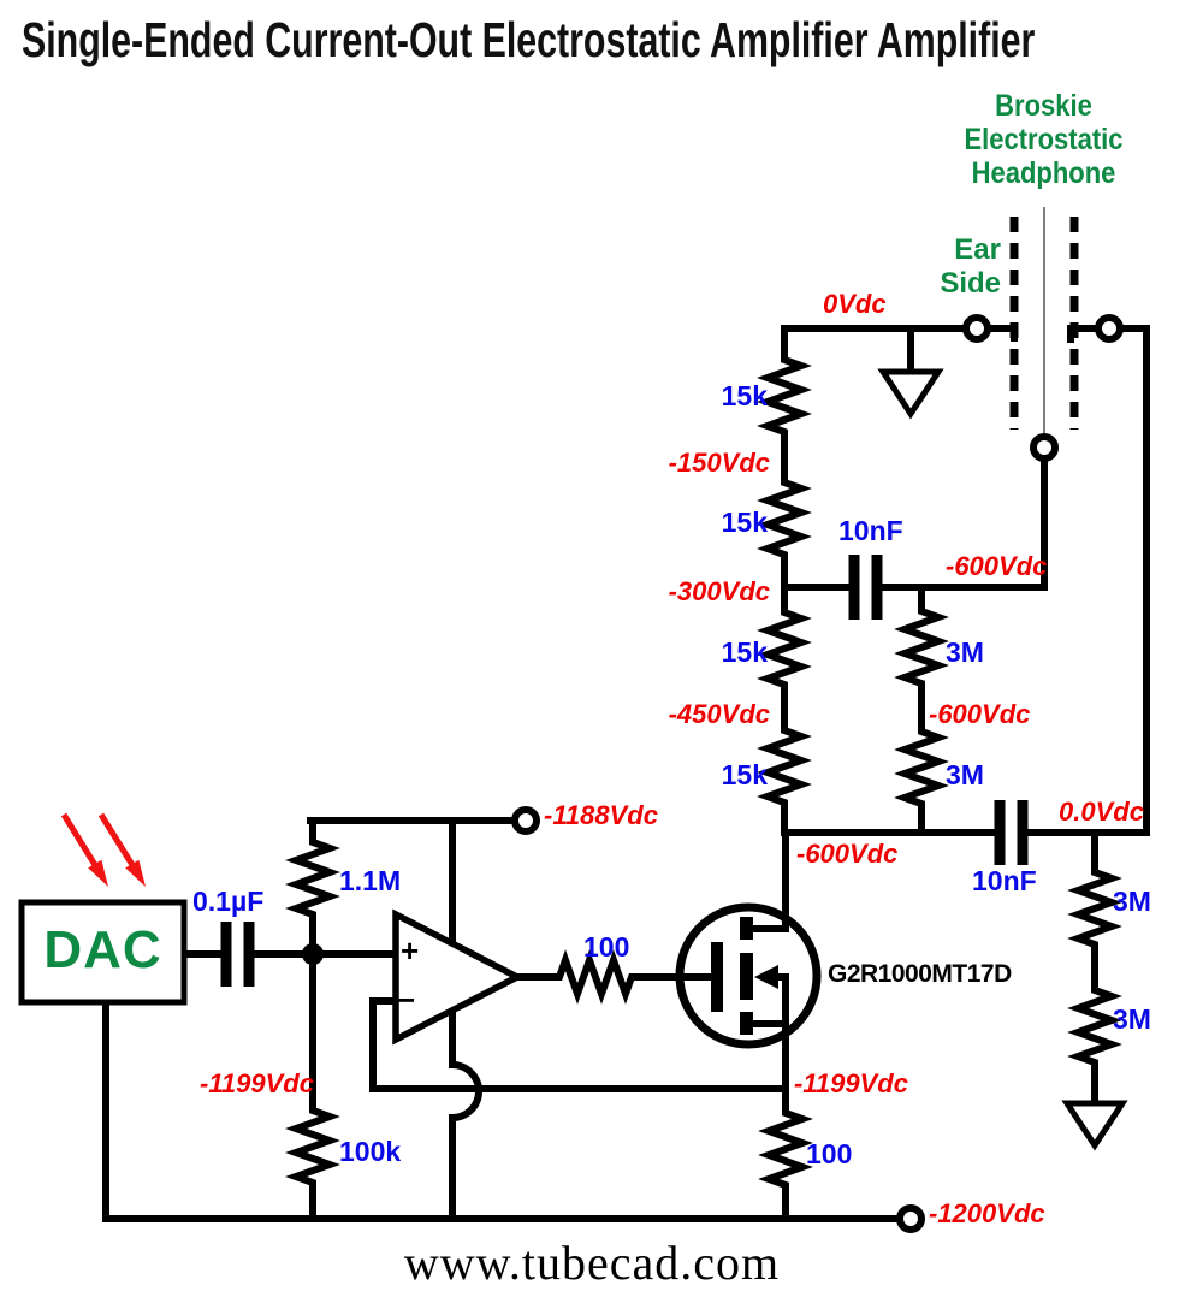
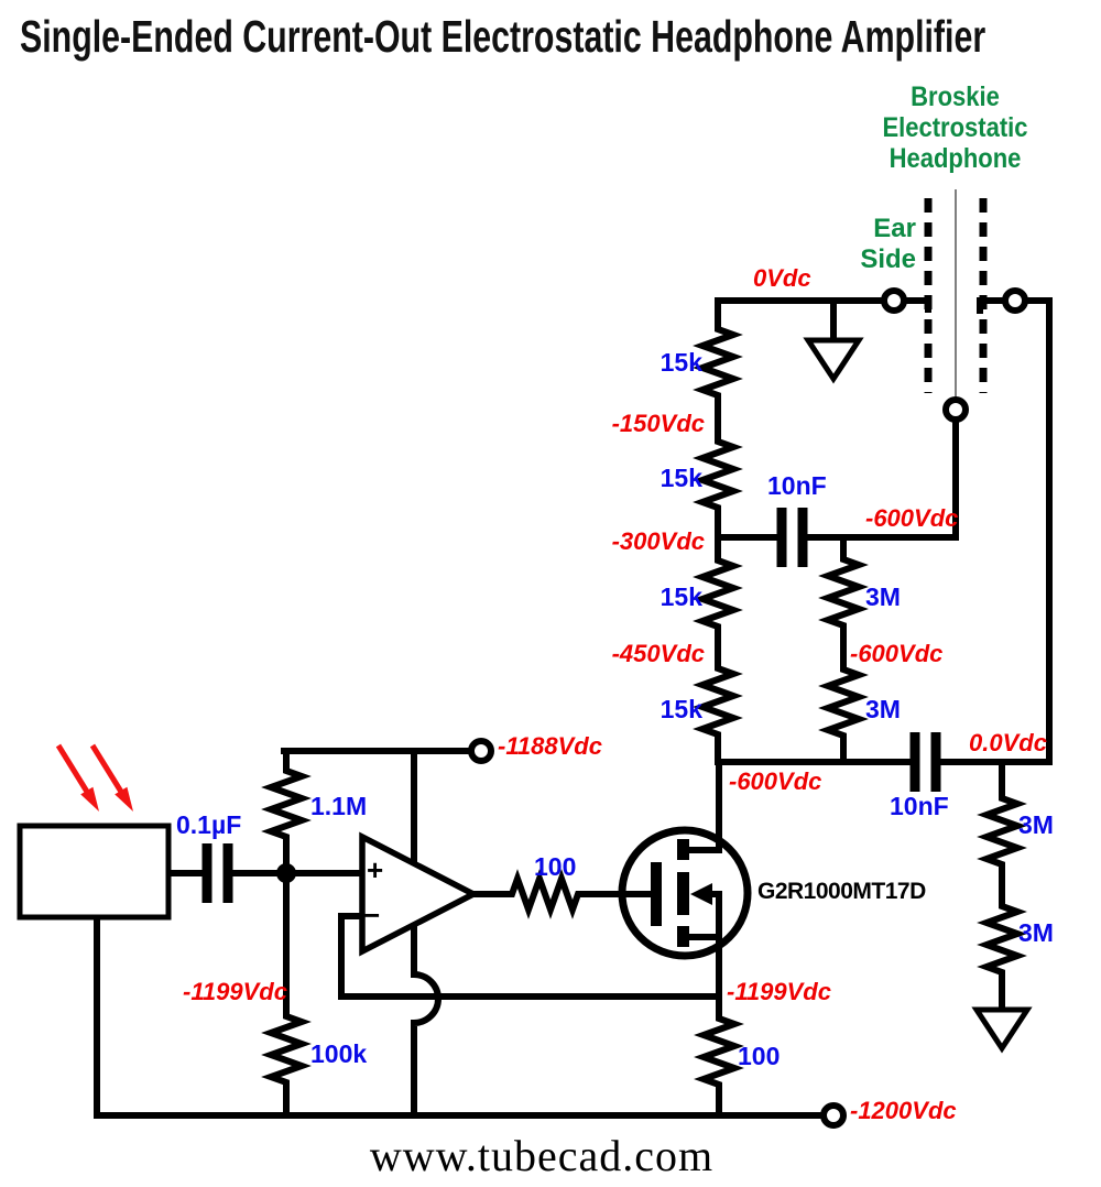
- Single-Ended Current-Out Electrostatic Amplifier Amplifier
+ Single-Ended Current-Out Electrostatic Headphone Amplifier
  Broskie
  Electrostatic
  Headphone
  Ear
  Side
- DAC
  +
  −
  G2R1000MT17D
  0Vdc
  -150Vdc
  -300Vdc
  -450Vdc
  -600Vdc
  -600Vdc
  -600Vdc
  0.0Vdc
  -1188Vdc
  -1199Vdc
  -1199Vdc
  -1200Vdc
  15k
  15k
  15k
  15k
  3M
  3M
  3M
  3M
  10nF
  10nF
  0.1µF
  1.1M
  100k
  100
  100
  www.tubecad.com
